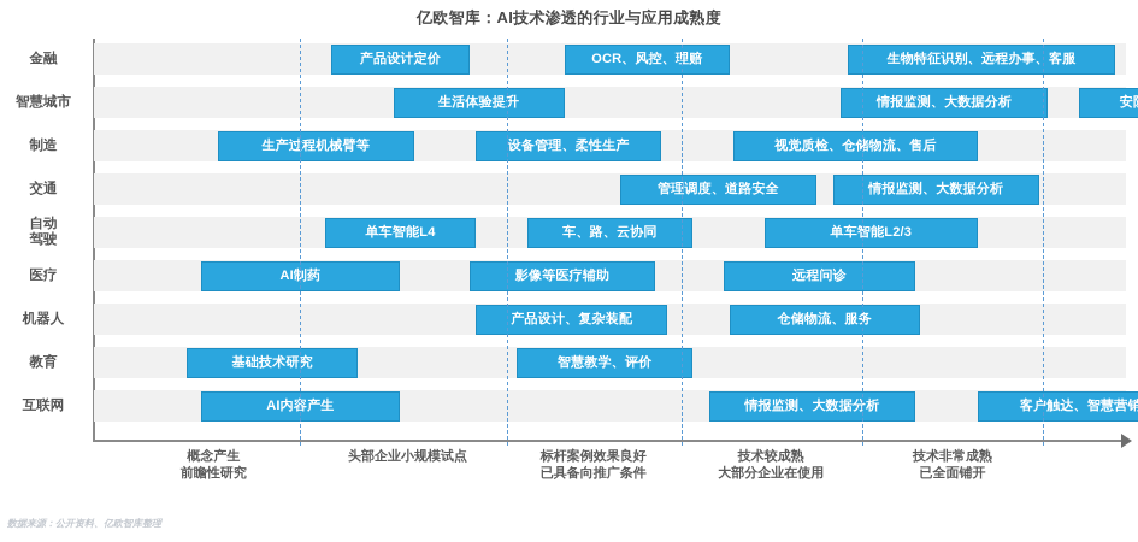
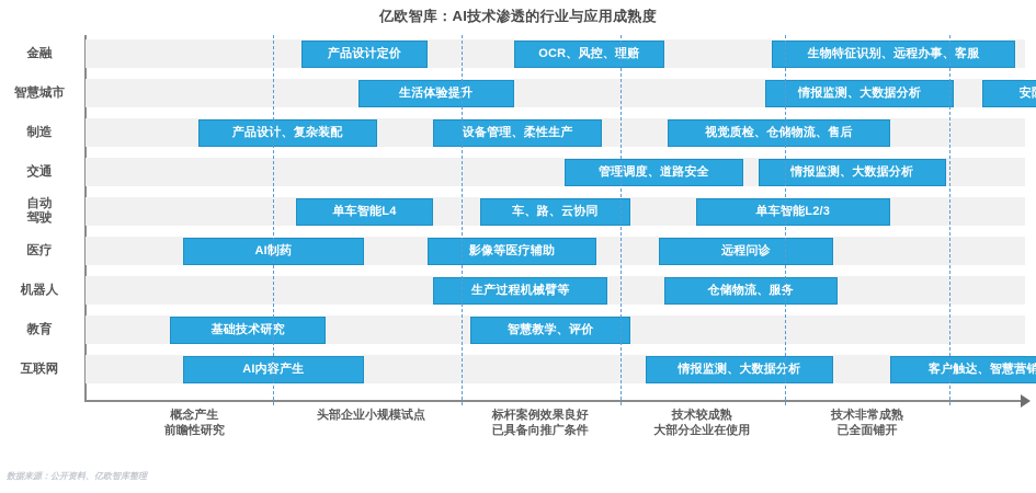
  亿欧智库：AI技术渗透的行业与应用成熟度
  产品设计定价
  OCR、风控、理赔
  生物特征识别、远程办事、客服
  生活体验提升
  情报监测、大数据分析
- 生产过程机械臂等
+ 产品设计、复杂装配
  设备管理、柔性生产
  视觉质检、仓储物流、售后
  管理调度、道路安全
  情报监测、大数据分析
  单车智能L4
  车、路、云协同
  单车智能L2/3
  AI制药
  影像等医疗辅助
  远程问诊
- 产品设计、复杂装配
+ 生产过程机械臂等
  仓储物流、服务
  基础技术研究
  智慧教学、评价
  AI内容产生
  情报监测、大数据分析
  客户触达、智慧营销
  金融
  智慧城市
  制造
  交通
  自动
  驾驶
  医疗
  机器人
  教育
  互联网
  概念产生
  前瞻性研究
  头部企业小规模试点
  标杆案例效果良好
  已具备向推广条件
  技术较成熟
  大部分企业在使用
  技术非常成熟
  已全面铺开
  数据来源：公开资料、亿欧智库整理
